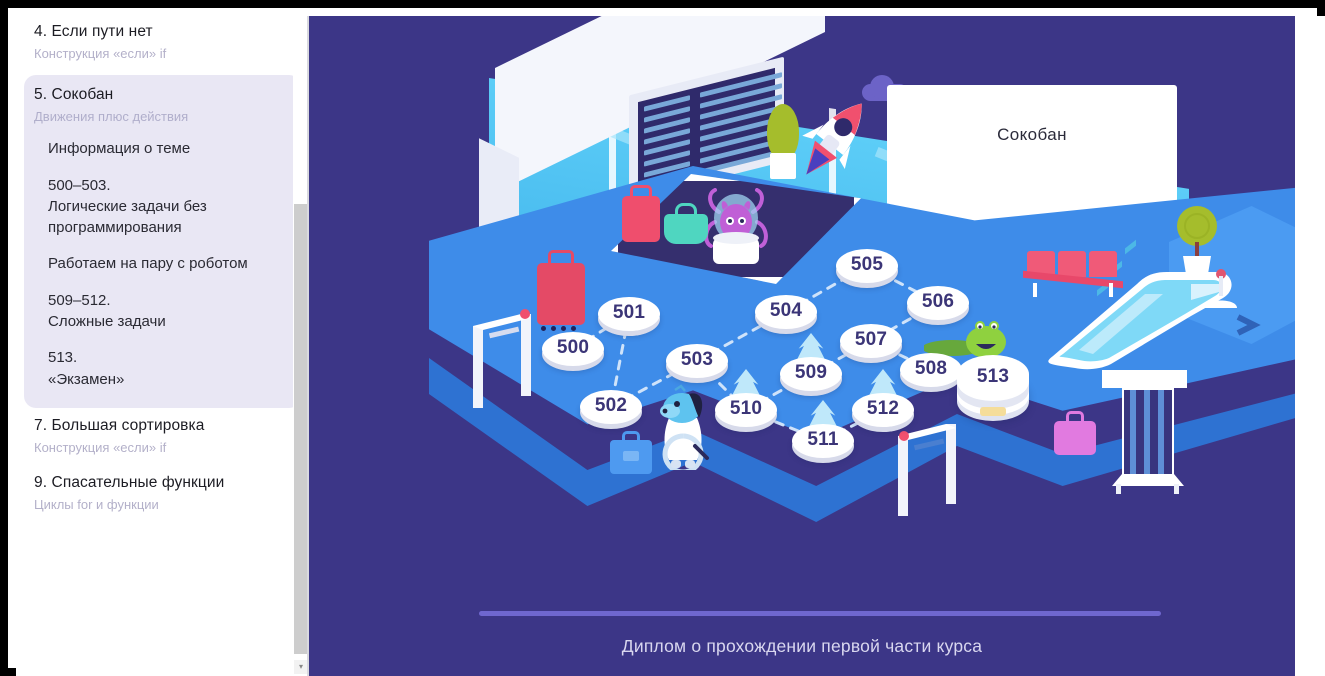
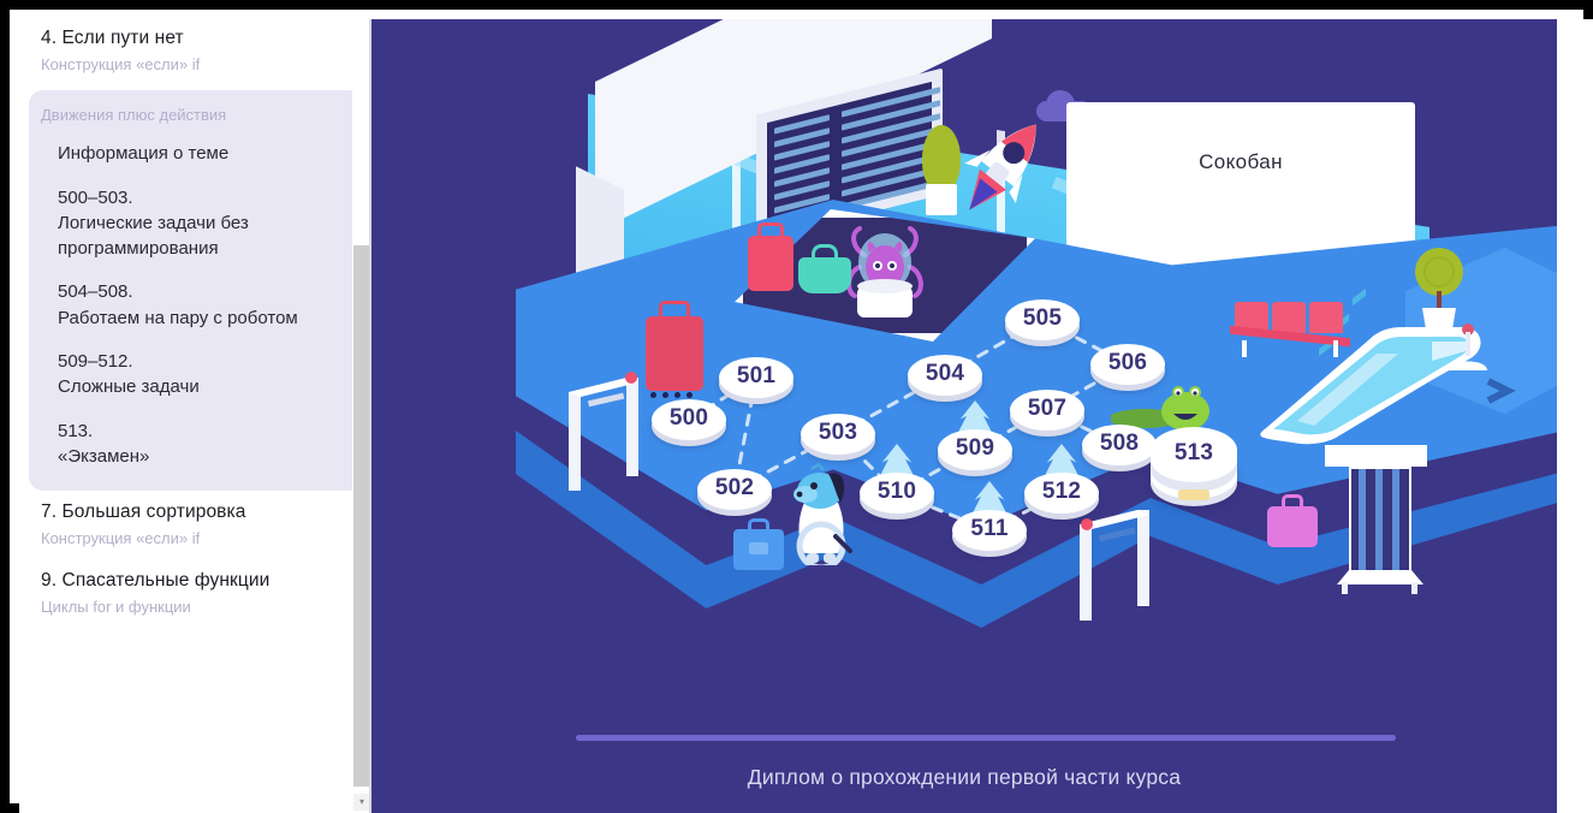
  4. Если пути нет
  Конструкция «если» if
- 5. Сокобан
  Движения плюс действия
  Информация о теме
  500–503.
  Логические задачи без программирования
+ 504–508.
  Работаем на пару с роботом
  509–512.
  Сложные задачи
  513.
  «Экзамен»
  7. Большая сортировка
  Конструкция «если» if
  9. Спасательные функции
  Циклы for и функции
  ▾
  Сокобан
  500
  501
  502
  503
  504
  505
  506
  507
  508
  509
  510
  511
  512
  513
  Диплом о прохождении первой части курса
